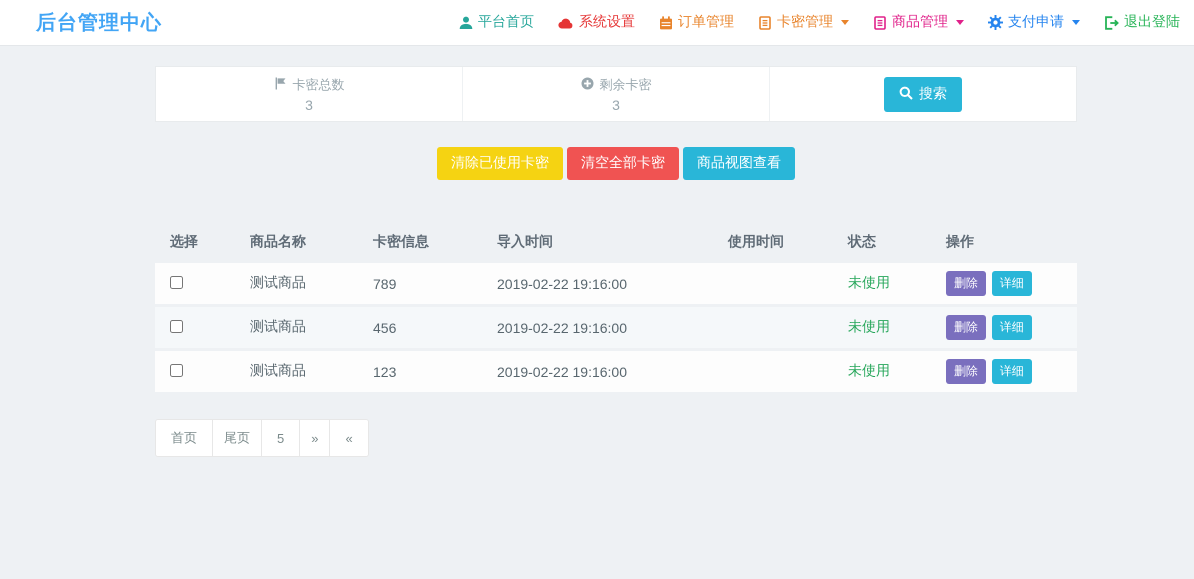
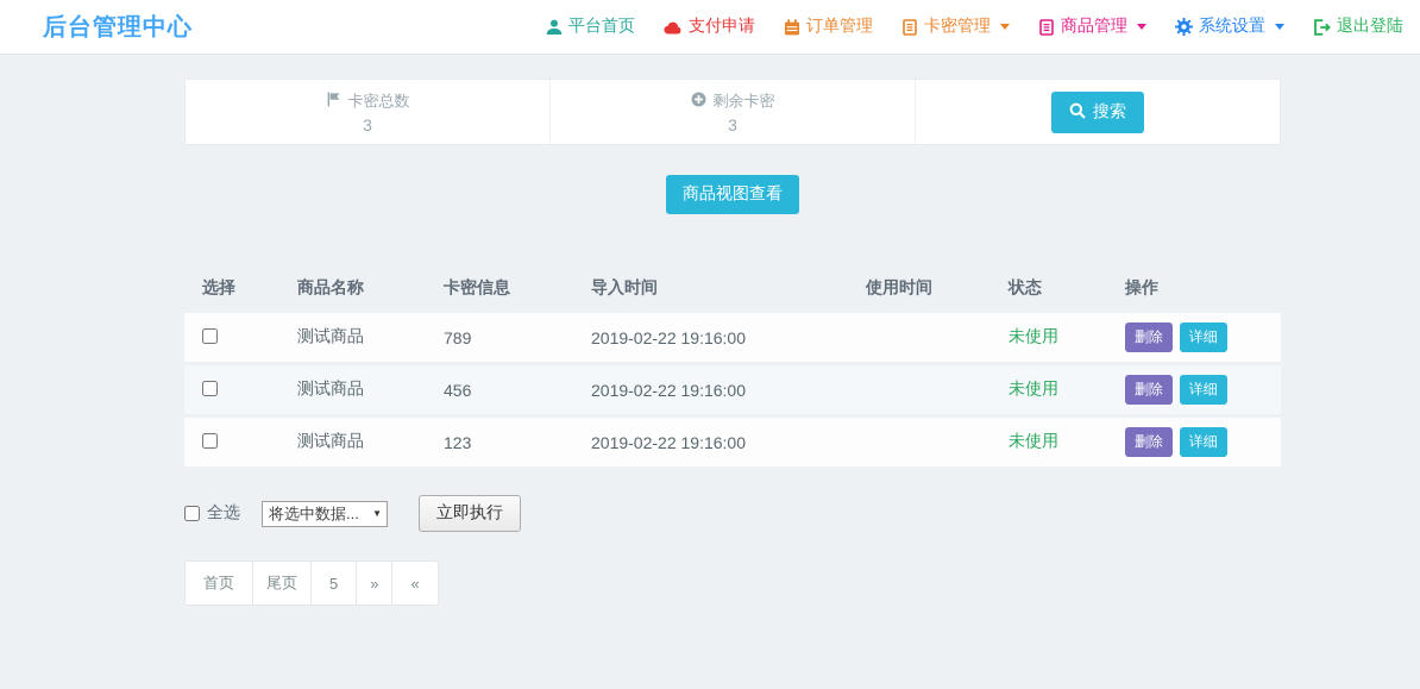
  后台管理中心
  平台首页
- 系统设置
+ 支付申请
  订单管理
  卡密管理
  商品管理
- 支付申请
+ 系统设置
  退出登陆
  卡密总数
  3
  剩余卡密
  3
  搜索
- 清除已使用卡密
- 清空全部卡密
  商品视图查看
  选择	商品名称	卡密信息	导入时间	使用时间	状态	操作
  	测试商品	789	2019-02-22 19:16:00		未使用	删除 详细
  	测试商品	456	2019-02-22 19:16:00		未使用	删除 详细
  	测试商品	123	2019-02-22 19:16:00		未使用	删除 详细
+ 全选
+ 将选中数据...
+ ▼
+ 立即执行
  首页
  尾页
  5
  »
  «
